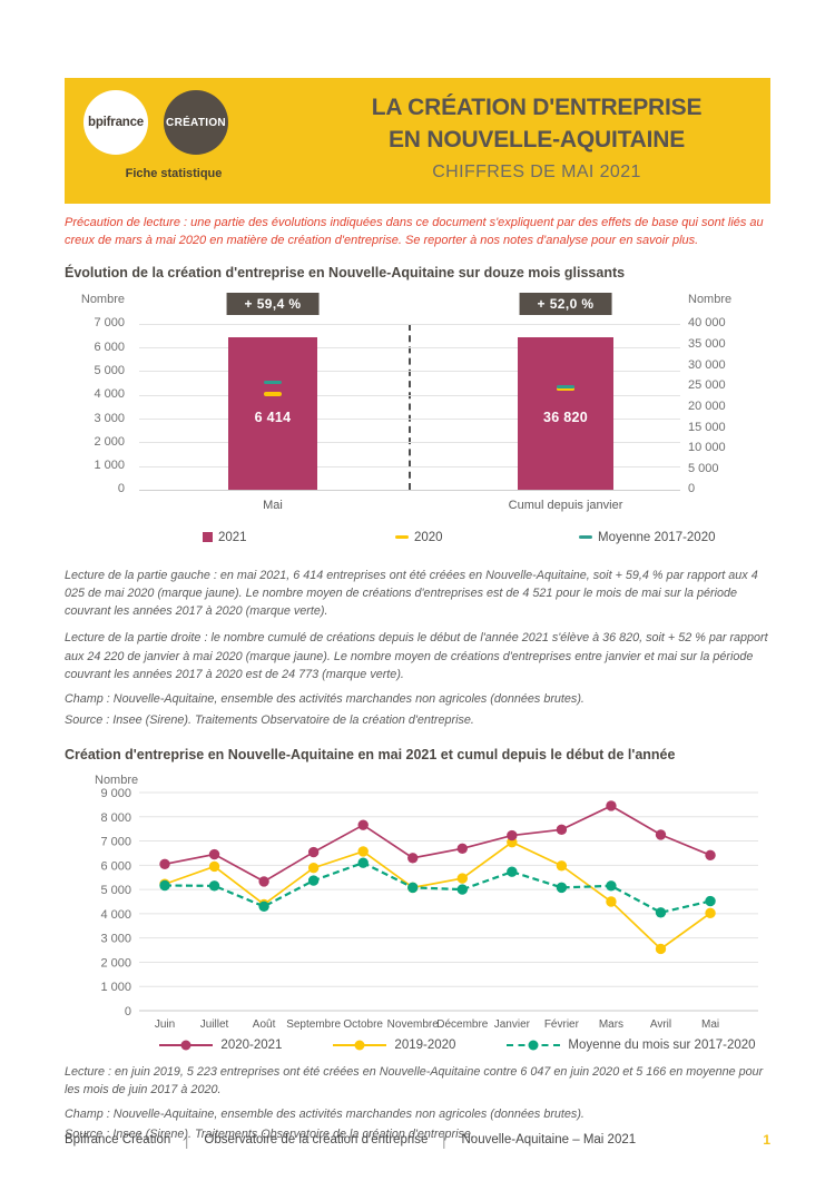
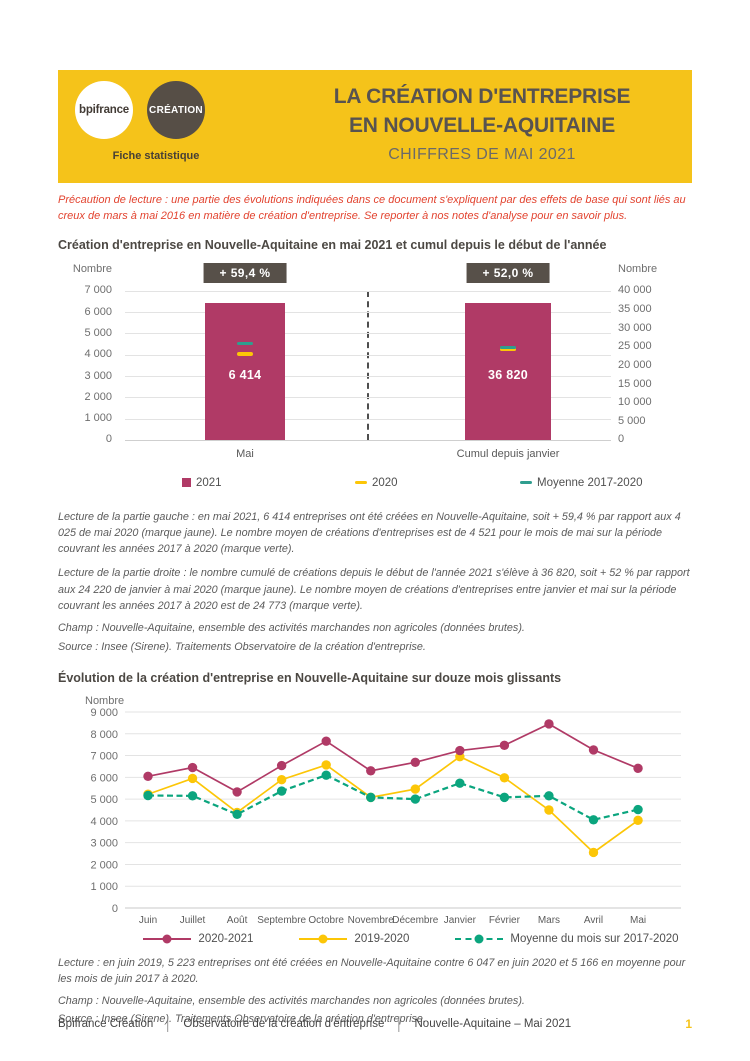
  bpifrance
  CRÉATION
  Fiche statistique
  LA CRÉATION D'ENTREPRISE
  EN NOUVELLE-AQUITAINE
  CHIFFRES DE MAI 2021
- Précaution de lecture : une partie des évolutions indiquées dans ce document s'expliquent par des effets de base qui sont liés au creux de mars à mai 2020 en matière de création d'entreprise. Se reporter à nos notes d'analyse pour en savoir plus.
+ Précaution de lecture : une partie des évolutions indiquées dans ce document s'expliquent par des effets de base qui sont liés au creux de mars à mai 2016 en matière de création d'entreprise. Se reporter à nos notes d'analyse pour en savoir plus.
- Évolution de la création d'entreprise en Nouvelle-Aquitaine sur douze mois glissants
+ Création d'entreprise en Nouvelle-Aquitaine en mai 2021 et cumul depuis le début de l'année
  Nombre
  Nombre
  0
  1 000
  2 000
  3 000
  4 000
  5 000
  6 000
  7 000
  0
  5 000
  10 000
  15 000
  20 000
  25 000
  30 000
  35 000
  40 000
  + 59,4 %
  6 414
  Mai
  + 52,0 %
  36 820
  Cumul depuis janvier
  2021
  2020
  Moyenne 2017-2020
  Lecture de la partie gauche : en mai 2021, 6 414 entreprises ont été créées en Nouvelle-Aquitaine, soit + 59,4 % par rapport aux 4 025 de mai 2020 (marque jaune). Le nombre moyen de créations d'entreprises est de 4 521 pour le mois de mai sur la période couvrant les années 2017 à 2020 (marque verte).
  Lecture de la partie droite : le nombre cumulé de créations depuis le début de l'année 2021 s'élève à 36 820, soit + 52 % par rapport aux 24 220 de janvier à mai 2020 (marque jaune). Le nombre moyen de créations d'entreprises entre janvier et mai sur la période couvrant les années 2017 à 2020 est de 24 773 (marque verte).
  Champ : Nouvelle-Aquitaine, ensemble des activités marchandes non agricoles (données brutes).
  Source : Insee (Sirene). Traitements Observatoire de la création d'entreprise.
- Création d'entreprise en Nouvelle-Aquitaine en mai 2021 et cumul depuis le début de l'année
+ Évolution de la création d'entreprise en Nouvelle-Aquitaine sur douze mois glissants
  Nombre
  0
  1 000
  2 000
  3 000
  4 000
  5 000
  6 000
  7 000
  8 000
  9 000
  Juin
  Juillet
  Août
  Septembre
  Octobre
  Novembre
  Décembre
  Janvier
  Février
  Mars
  Avril
  Mai
  2020-2021
  2019-2020
  Moyenne du mois sur 2017-2020
  Lecture : en juin 2019, 5 223 entreprises ont été créées en Nouvelle-Aquitaine contre 6 047 en juin 2020 et 5 166 en moyenne pour les mois de juin 2017 à 2020.
  Champ : Nouvelle-Aquitaine, ensemble des activités marchandes non agricoles (données brutes).
  Source : Insee (Sirene). Traitements Observatoire de la création d'entreprise.
  Bpifrance Création
  │
  Observatoire de la création d'entreprise
  │
  Nouvelle-Aquitaine – Mai 2021
  1
